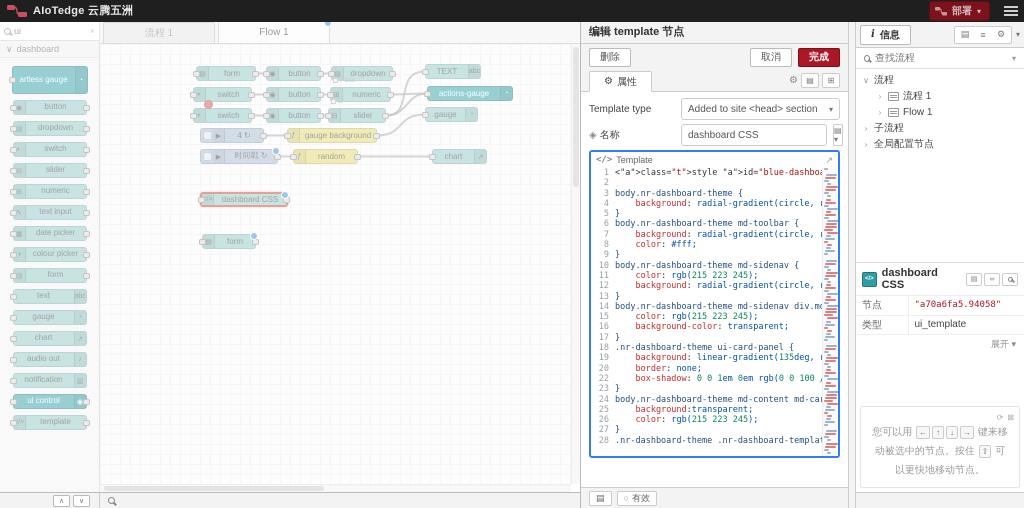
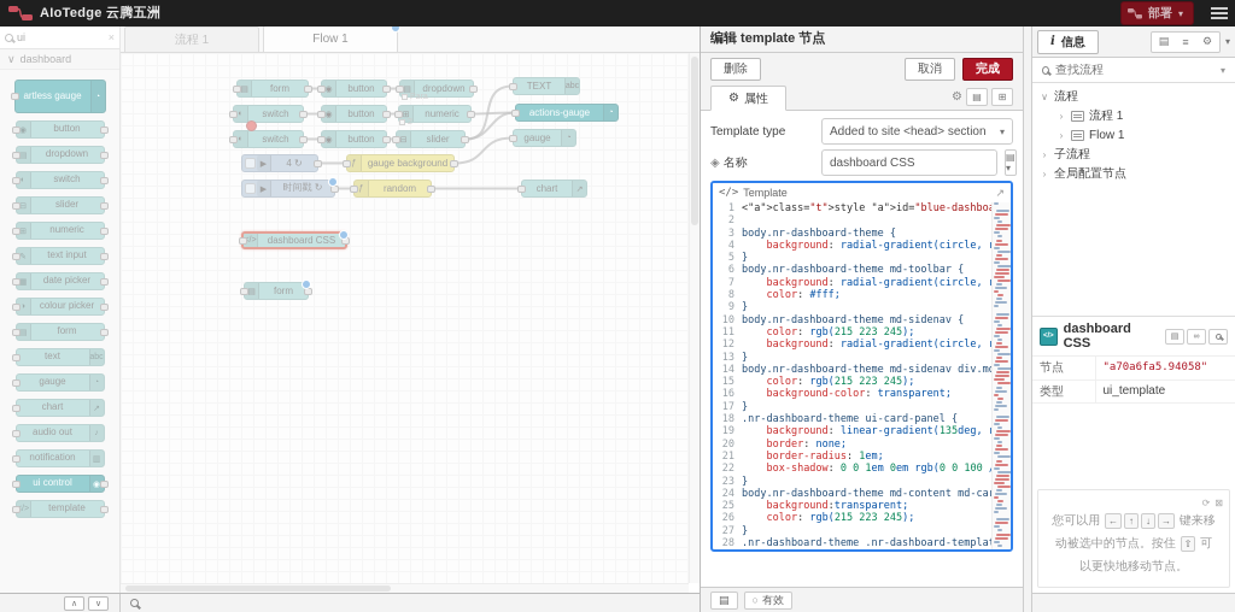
  AIoTedge 云腾五洲
  部署
  ▾
  ui
  ×
  ∨
  dashboard
  artless gauge
  button
  dropdown
  switch
  slider
  numeric
  text input
  date picker
  colour picker
  form
  text
  gauge
  chart
  audio out
  notification
  ui control
  template
  流程 1
  Flow 1
  form
  button
  dropdown
  TEXT
  switch
  button
  numeric
  actions-gauge
  switch
  button
  slider
  gauge
  4 ↻
  gauge background
  时间戳 ↻
  random
  chart
  dashboard CSS
  form
  编辑 template 节点
  删除
  取消
  完成
  ⚙
  属性
  ⚙
  ▤
  ⊞
  Template type
  Added to site <head> section
  ▾
  ◈
  名称
  dashboard CSS
  ▤ ▾
  </>
  Template
  ↗
  1
  <"a">class="t">style "a">id="blue-dashbo
  2
  3
  body.nr-dashboard-theme {
  4
  background: radial-gradient(circle,
  5
  }
  6
  body.nr-dashboard-theme md-toolbar {
  7
  background: radial-gradient(circle,
  8
  color: #fff;
  9
  }
  10
  body.nr-dashboard-theme md-sidenav {
  11
  color: rgb(215 223 245);
  12
  background: radial-gradient(circle,
  13
  }
  14
  body.nr-dashboard-theme md-sidenav div.m
  15
  color: rgb(215 223 245);
  16
  background-color: transparent;
  17
  }
  18
  .nr-dashboard-theme ui-card-panel {
  19
  background: linear-gradient(135deg,
  20
  border: none;
+ 21
+ border-radius: 1em;
  22
  box-shadow: 0 0 1em 0em rgb(0 0 100
  23
  }
  24
  body.nr-dashboard-theme md-content md-ca
  25
  background:transparent;
  26
  color: rgb(215 223 245);
  27
  }
  28
  .nr-dashboard-theme .nr-dashboard-templa
  ▤
  ○
  有效
  i
  信息
  ▤
  ≡
  ⚙
  ▾
  查找流程
  ▾
  ∨
  流程
  ›
  流程 1
  ›
  Flow 1
  ›
  子流程
  ›
  全局配置节点
  dashboard CSS
  节点	"a70a6fa5.94058"
  类型	ui_template
- 展开 ▾
  ⟳
  ⊠
  您可以用 ← ↑ ↓ → 键来移动被选中的节点。按住 ⇧ 可以更快地移动节点。
